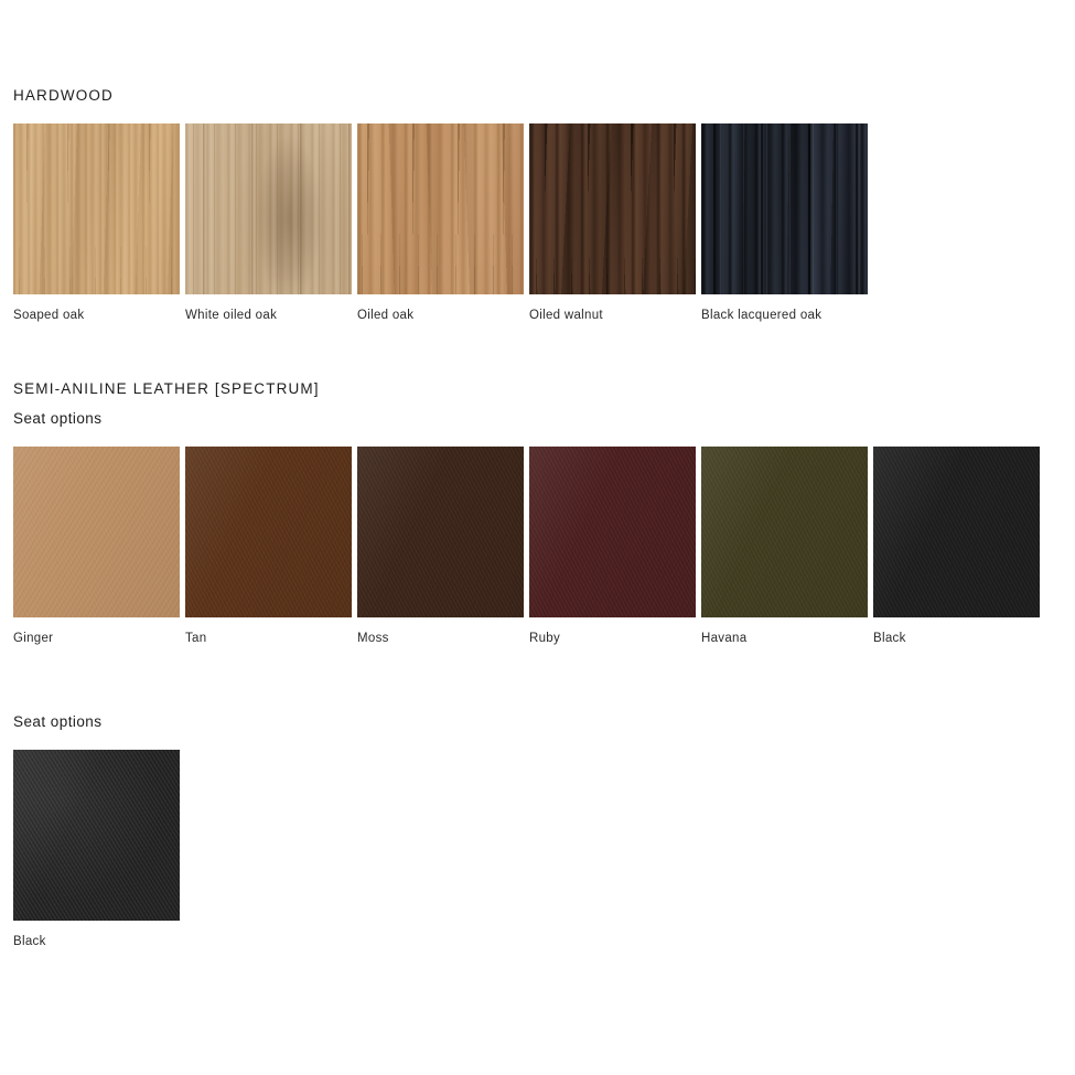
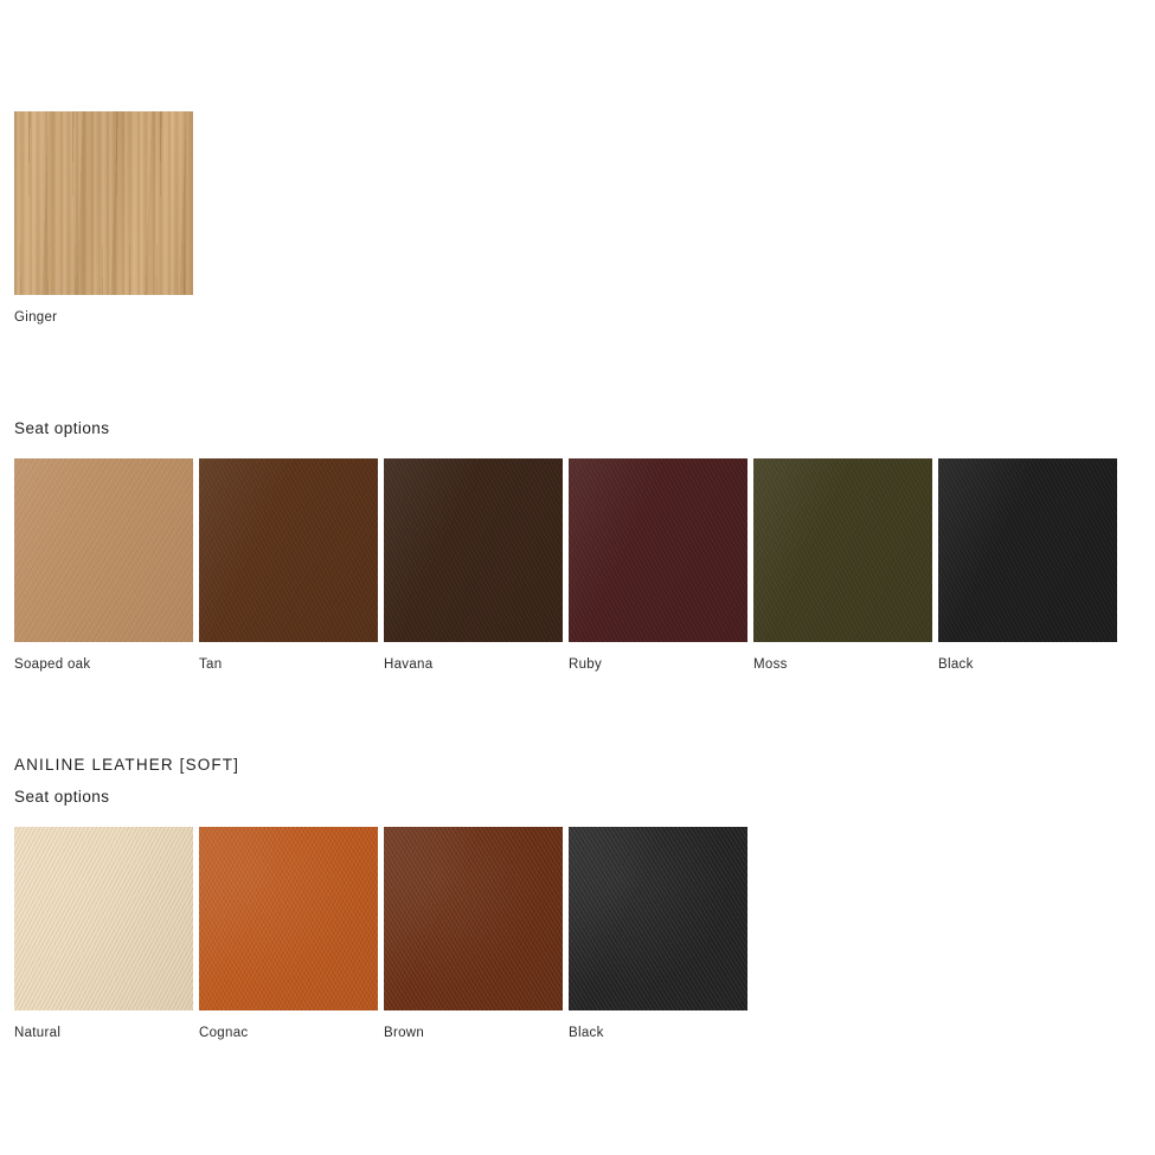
- HARDWOOD
- Soaped oak
+ Ginger
- White oiled oak
- Oiled oak
- Oiled walnut
- Black lacquered oak
- SEMI-ANILINE LEATHER [SPECTRUM]
  Seat options
- Ginger
+ Soaped oak
  Tan
- Moss
+ Havana
  Ruby
- Havana
+ Moss
  Black
+ ANILINE LEATHER [SOFT]
  Seat options
+ Natural
+ Cognac
+ Brown
  Black
